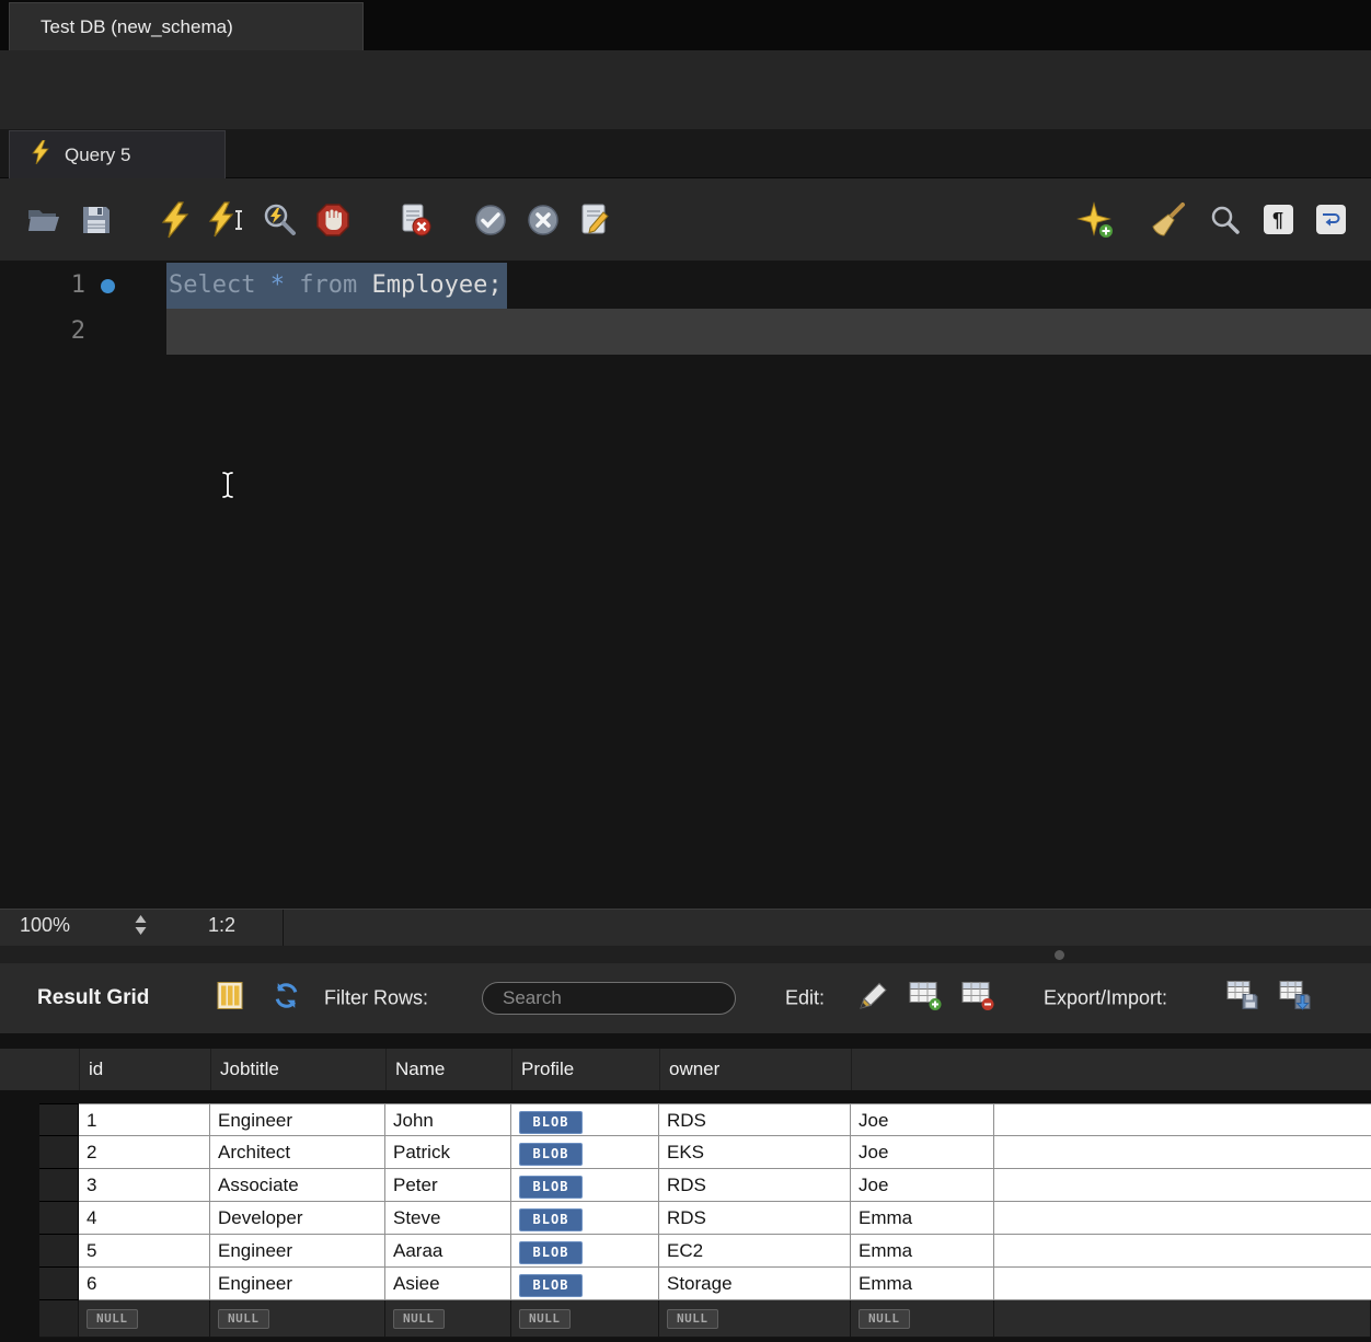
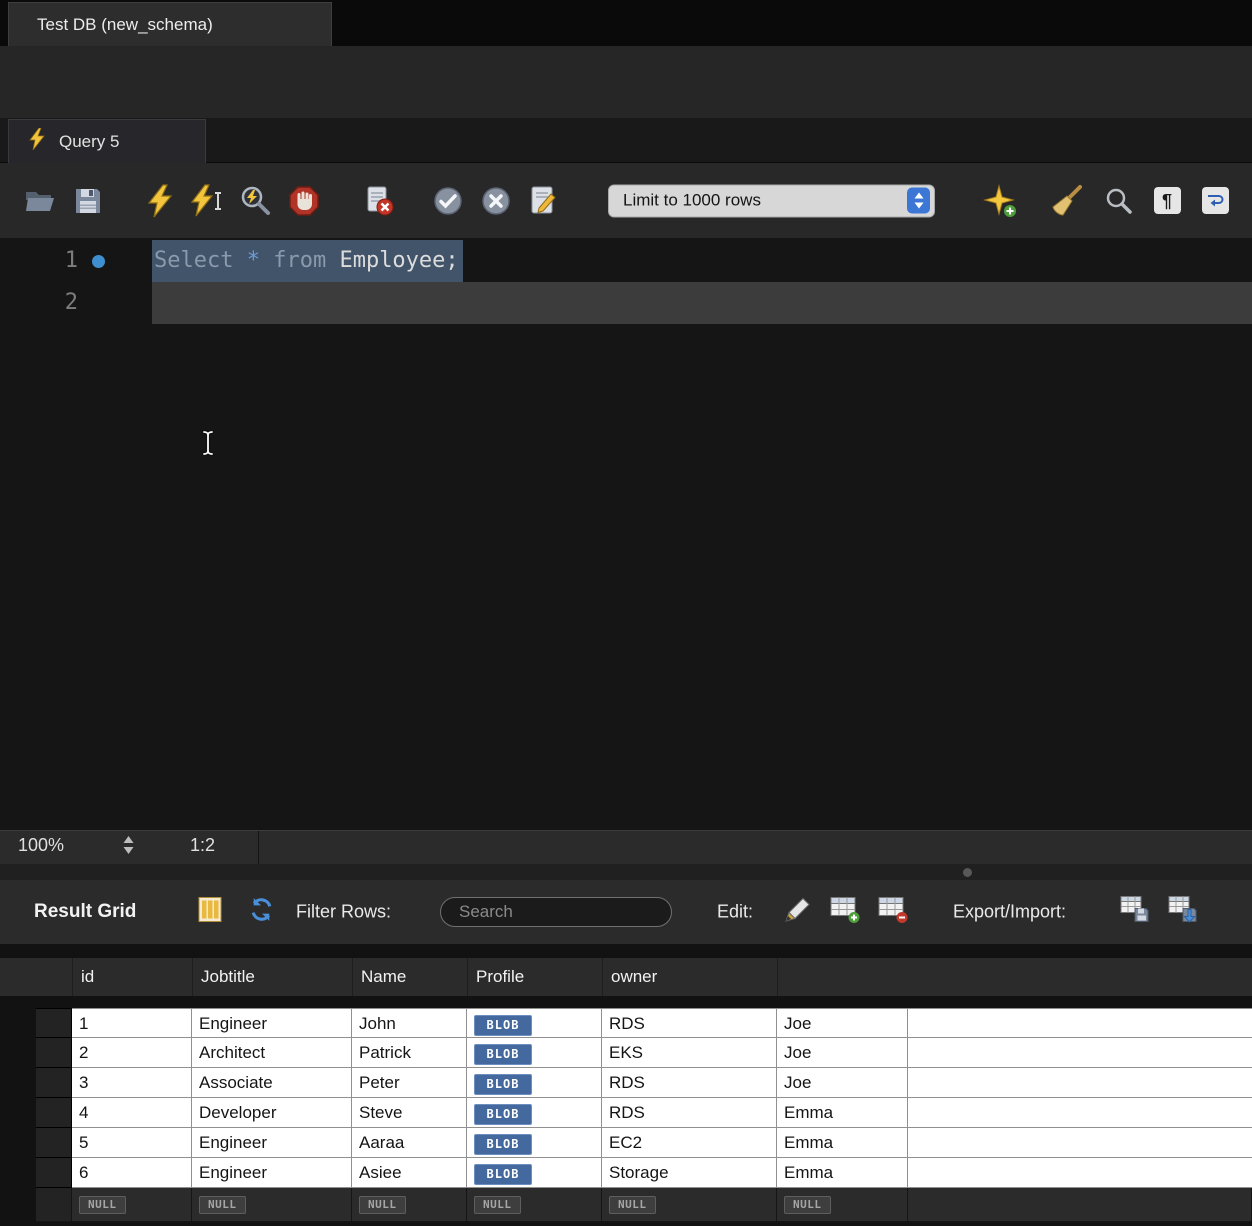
  Test DB (new_schema)
  Query 5
+ Limit to 1000 rows
  ¶
  1
  Select * from Employee;
  2
  100%
  1:2
  Result Grid
  Filter Rows:
  Search
  Edit:
  Export/Import:
  id
  Jobtitle
  Name
  Profile
  owner
  1
  Engineer
  John
  BLOB
  RDS
  Joe
  2
  Architect
  Patrick
  BLOB
  EKS
  Joe
  3
  Associate
  Peter
  BLOB
  RDS
  Joe
  4
  Developer
  Steve
  BLOB
  RDS
  Emma
  5
  Engineer
  Aaraa
  BLOB
  EC2
  Emma
  6
  Engineer
  Asiee
  BLOB
  Storage
  Emma
  NULL
  NULL
  NULL
  NULL
  NULL
  NULL
